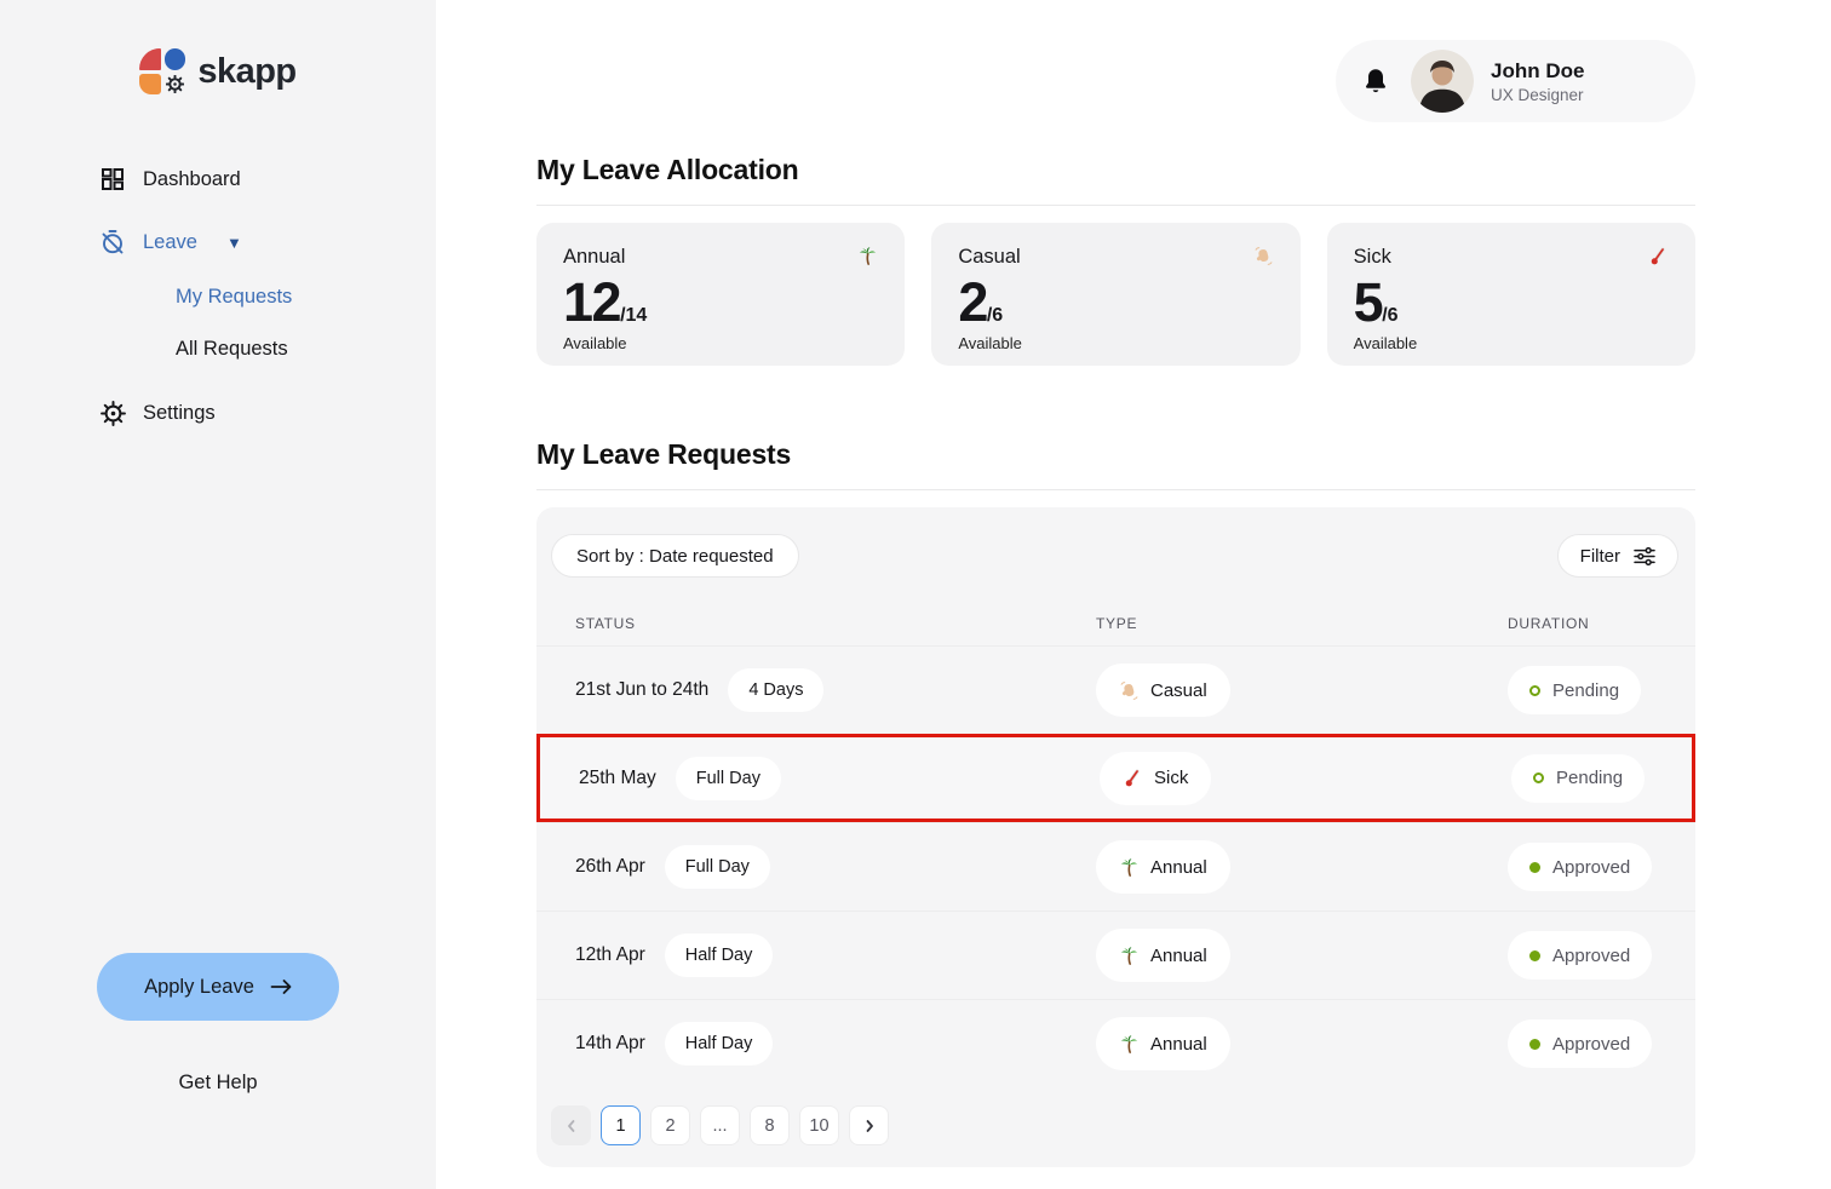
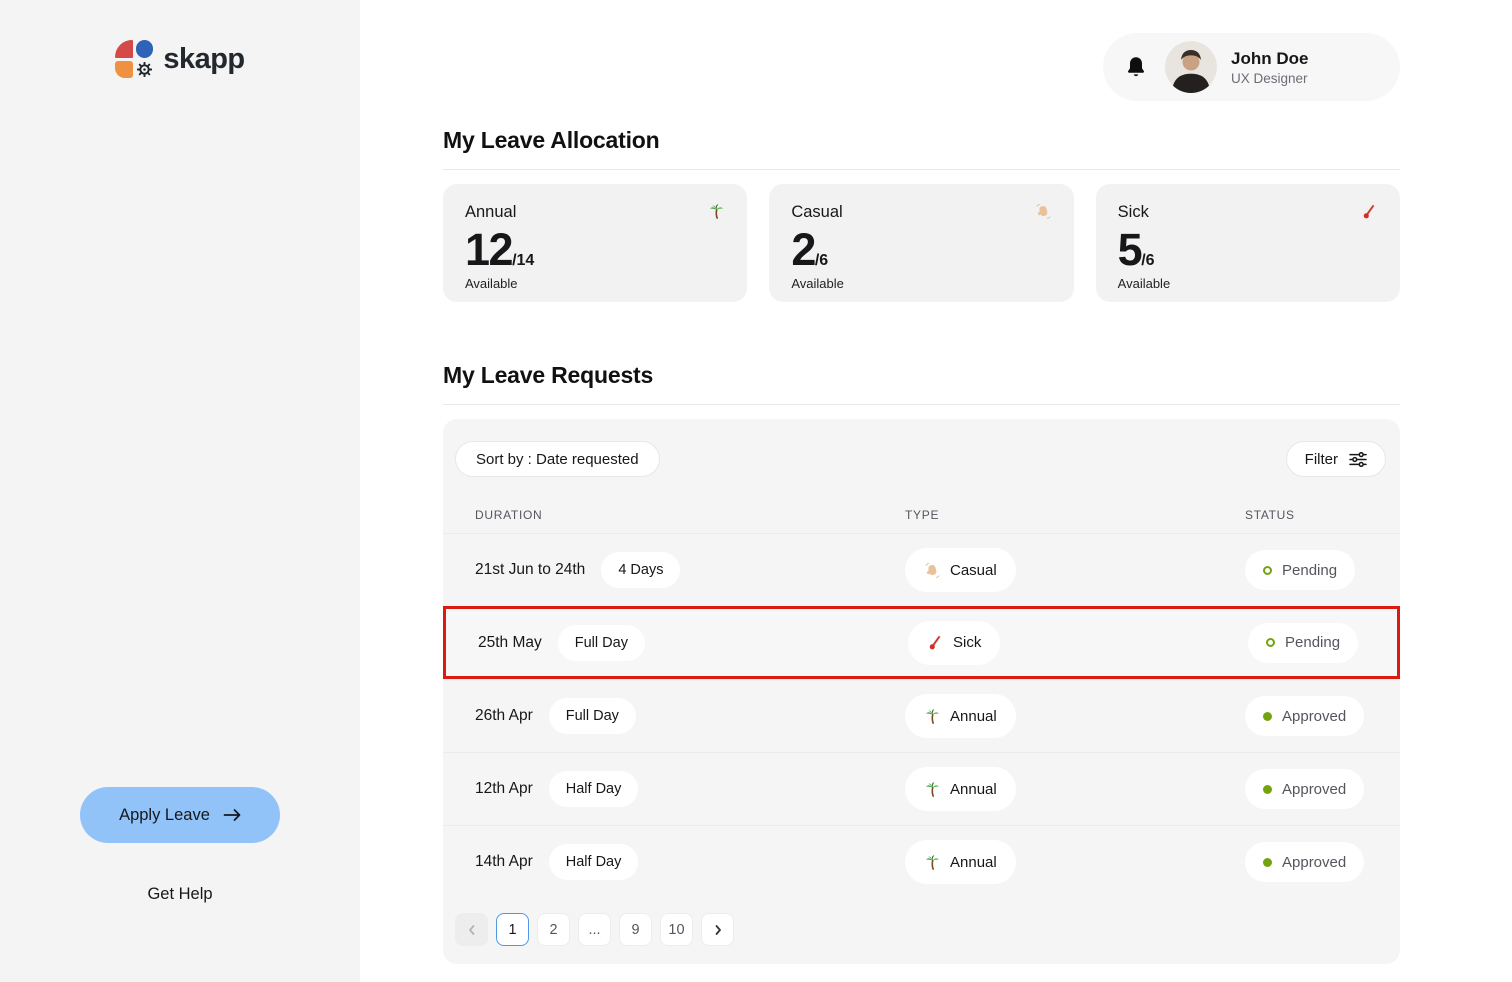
  skapp
- Dashboard
- Leave
- ▼
- My Requests
- All Requests
- Settings
  Apply Leave
  Get Help
  John Doe
  UX Designer
  My Leave Allocation
  Annual
  12/14
  Available
  Casual
  2/6
  Available
  Sick
  5/6
  Available
  My Leave Requests
  Sort by : Date requested
  Filter
- STATUS
+ DURATION
  TYPE
- DURATION
+ STATUS
  21st Jun to 24th
  4 Days
  Casual
  Pending
  25th May
  Full Day
  Sick
  Pending
  26th Apr
  Full Day
  Annual
  Approved
  12th Apr
  Half Day
  Annual
  Approved
  14th Apr
  Half Day
  Annual
  Approved
  1
  2
  ...
- 8
+ 9
  10
